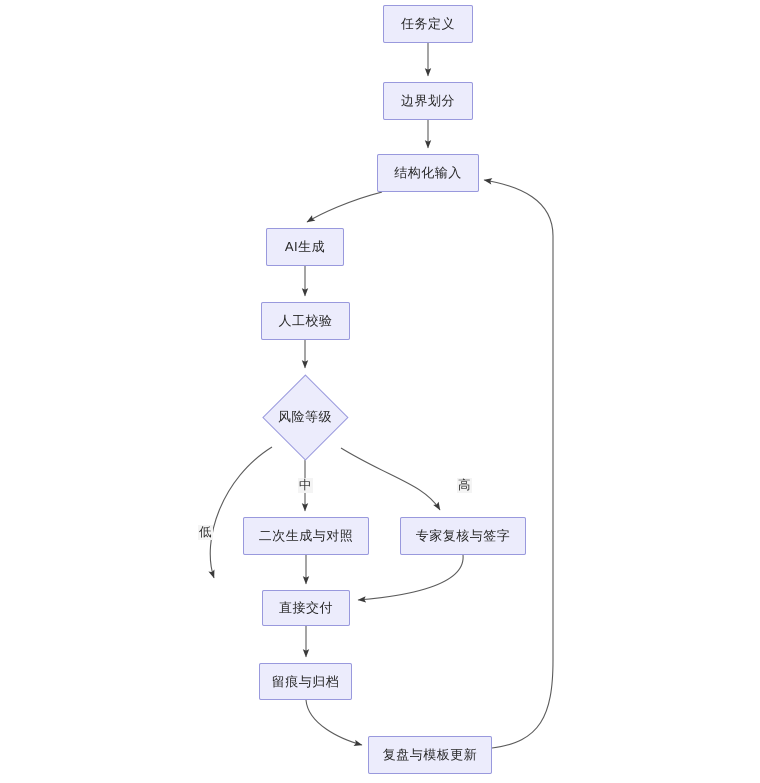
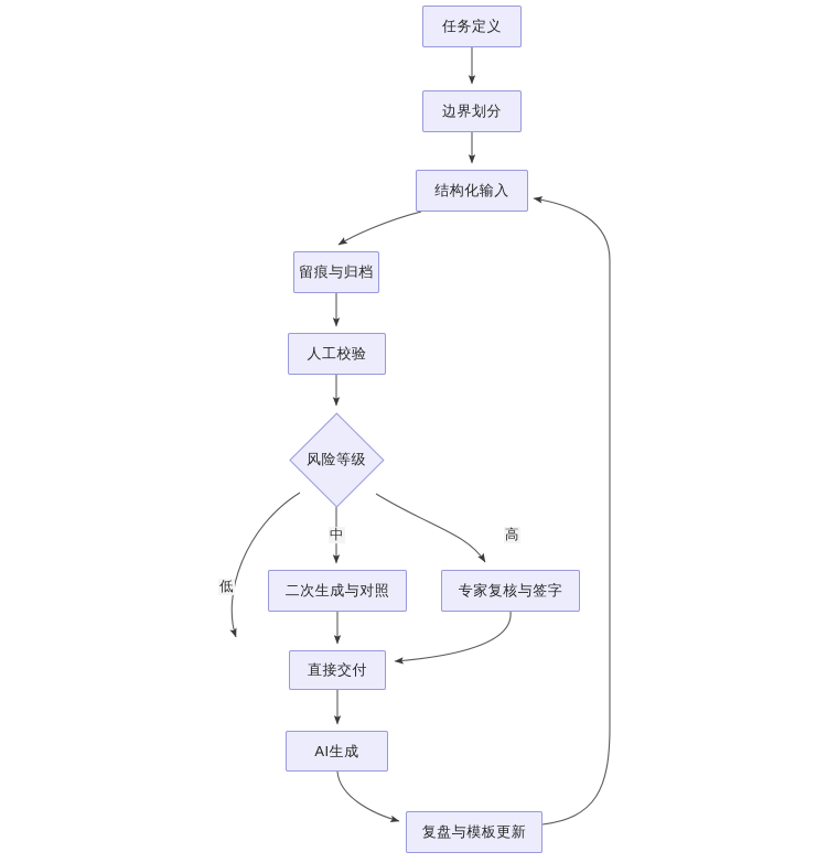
  任务定义
  边界划分
  结构化输入
- AI生成
+ 留痕与归档
  人工校验
  风险等级
  二次生成与对照
  专家复核与签字
  直接交付
- 留痕与归档
+ AI生成
  复盘与模板更新
  低
  中
  高
